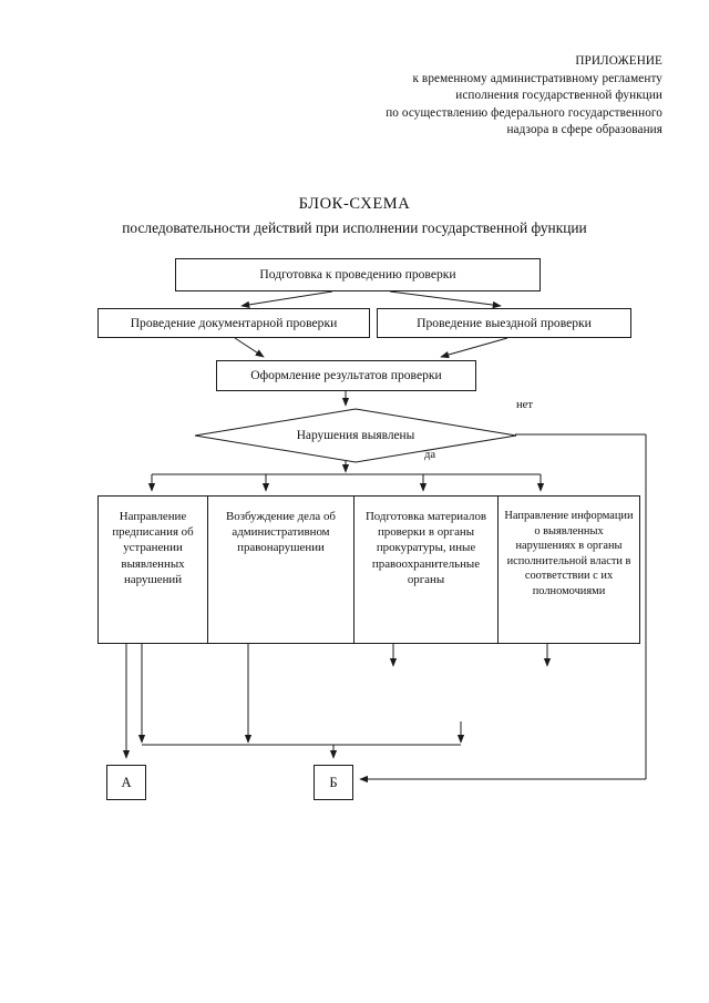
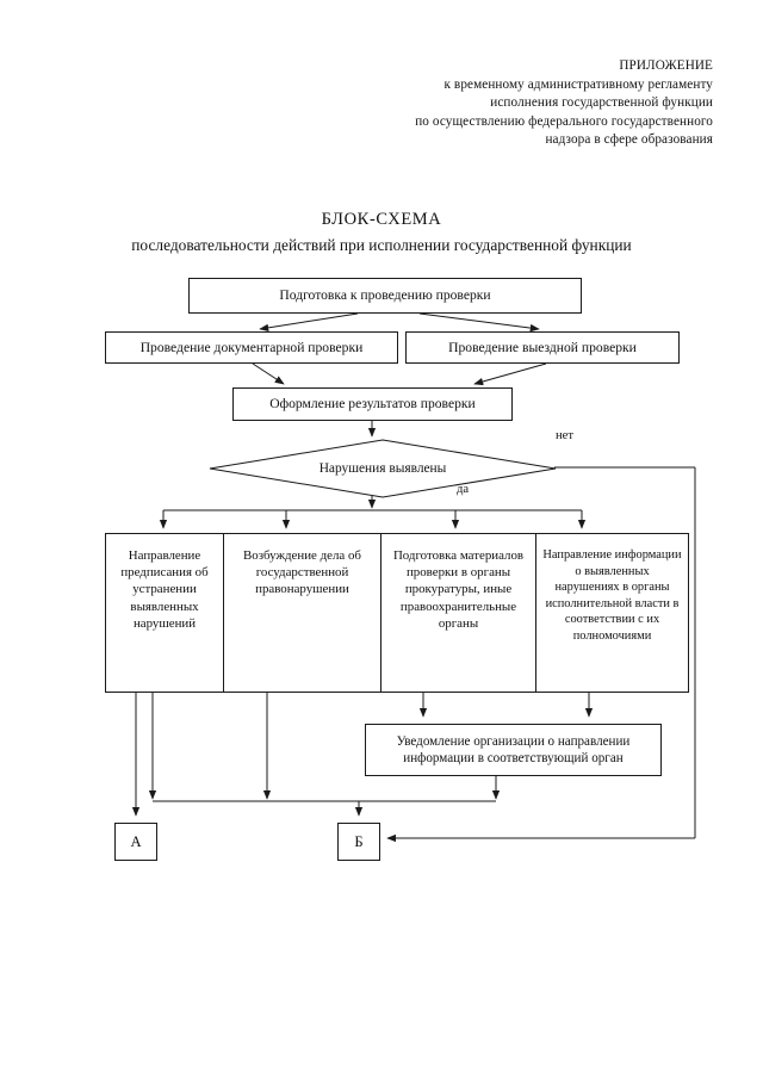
  ПРИЛОЖЕНИЕ
  к временному административному регламенту
  исполнения государственной функции
  по осуществлению федерального государственного
  надзора в сфере образования
  БЛОК-СХЕМА
  последовательности действий при исполнении государственной функции
  Подготовка к проведению проверки
  Проведение документарной проверки
  Проведение выездной проверки
  Оформление результатов проверки
  Нарушения выявлены
  нет
  да
  Направление предписания об устранении выявленных нарушений
- Возбуждение дела об административном правонарушении
+ Возбуждение дела об государственной правонарушении
  Подготовка материалов проверки в органы прокуратуры, иные правоохранительные органы
  Направление информации о выявленных нарушениях в органы исполнительной власти в соответствии с их полномочиями
+ Уведомление организации о направлении информации в соответствующий орган
  А
  Б
